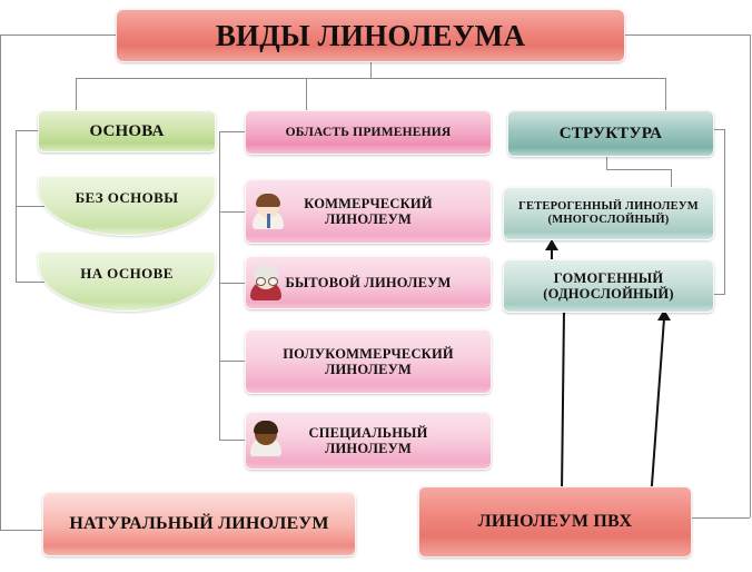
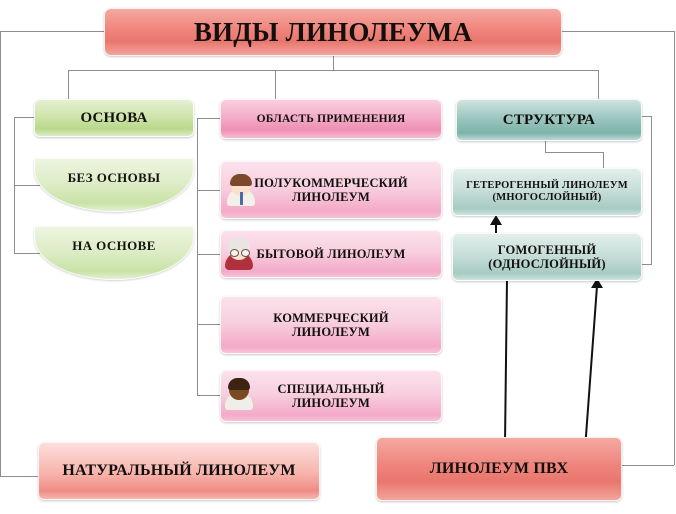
  ВИДЫ ЛИНОЛЕУМА
  ОСНОВА
  БЕЗ ОСНОВЫ
  НА ОСНОВЕ
  ОБЛАСТЬ ПРИМЕНЕНИЯ
- КОММЕРЧЕСКИЙ
+ ПОЛУКОММЕРЧЕСКИЙ
  ЛИНОЛЕУМ
  БЫТОВОЙ ЛИНОЛЕУМ
- ПОЛУКОММЕРЧЕСКИЙ
+ КОММЕРЧЕСКИЙ
  ЛИНОЛЕУМ
  СПЕЦИАЛЬНЫЙ
  ЛИНОЛЕУМ
  СТРУКТУРА
  ГЕТЕРОГЕННЫЙ ЛИНОЛЕУМ
  (МНОГОСЛОЙНЫЙ)
  ГОМОГЕННЫЙ
  (ОДНОСЛОЙНЫЙ)
  НАТУРАЛЬНЫЙ ЛИНОЛЕУМ
  ЛИНОЛЕУМ ПВХ
